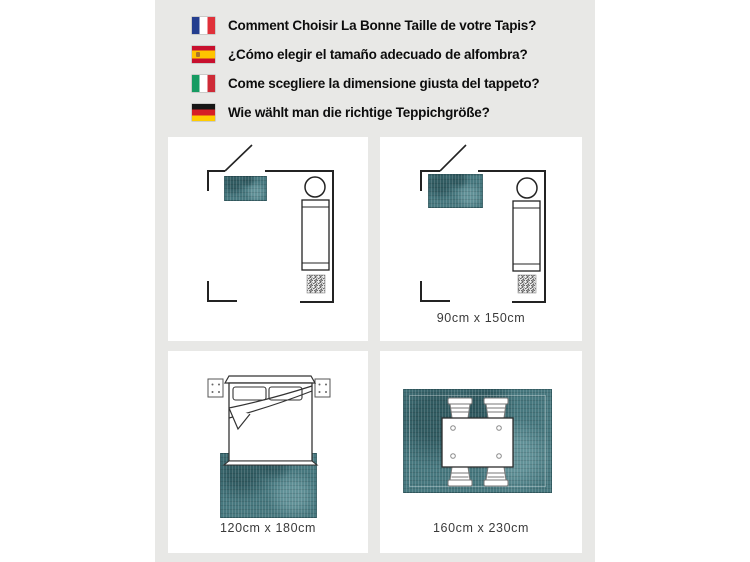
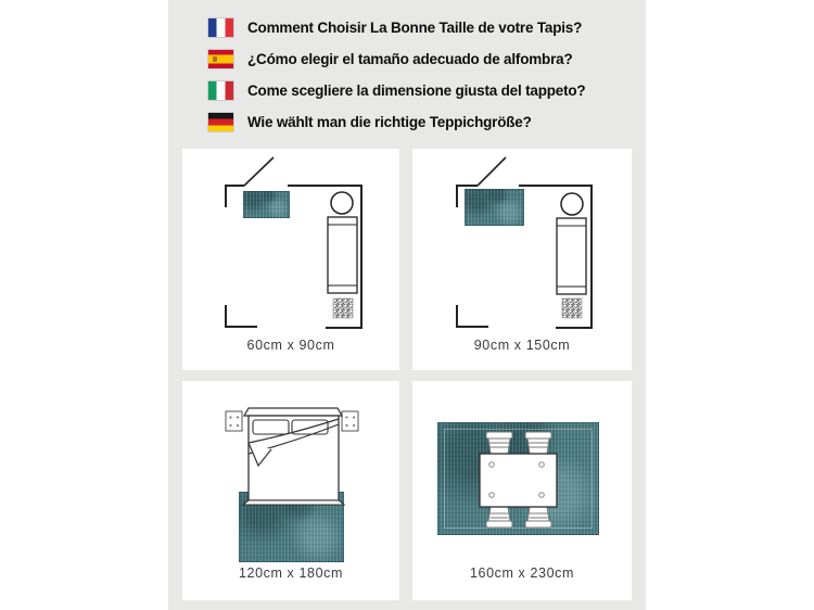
  Comment Choisir La Bonne Taille de votre Tapis?
  ¿Cómo elegir el tamaño adecuado de alfombra?
  Come scegliere la dimensione giusta del tappeto?
  Wie wählt man die richtige Teppichgröße?
+ 60cm x 90cm
  90cm x 150cm
  120cm x 180cm
  160cm x 230cm
